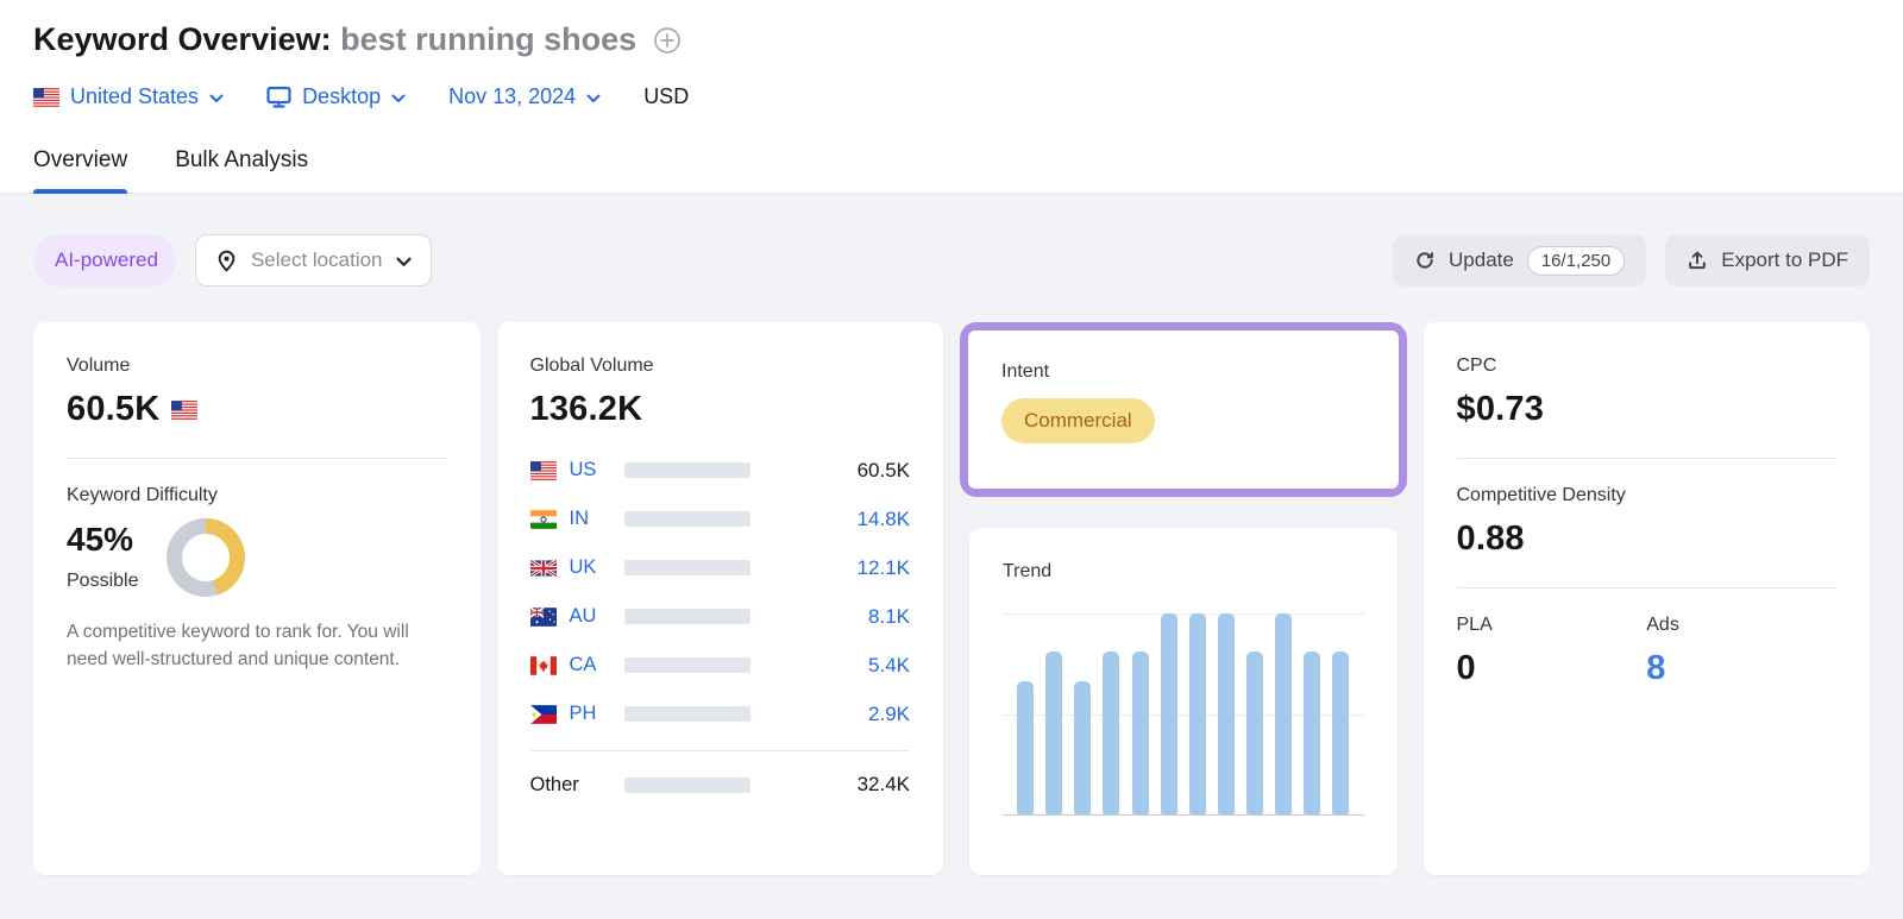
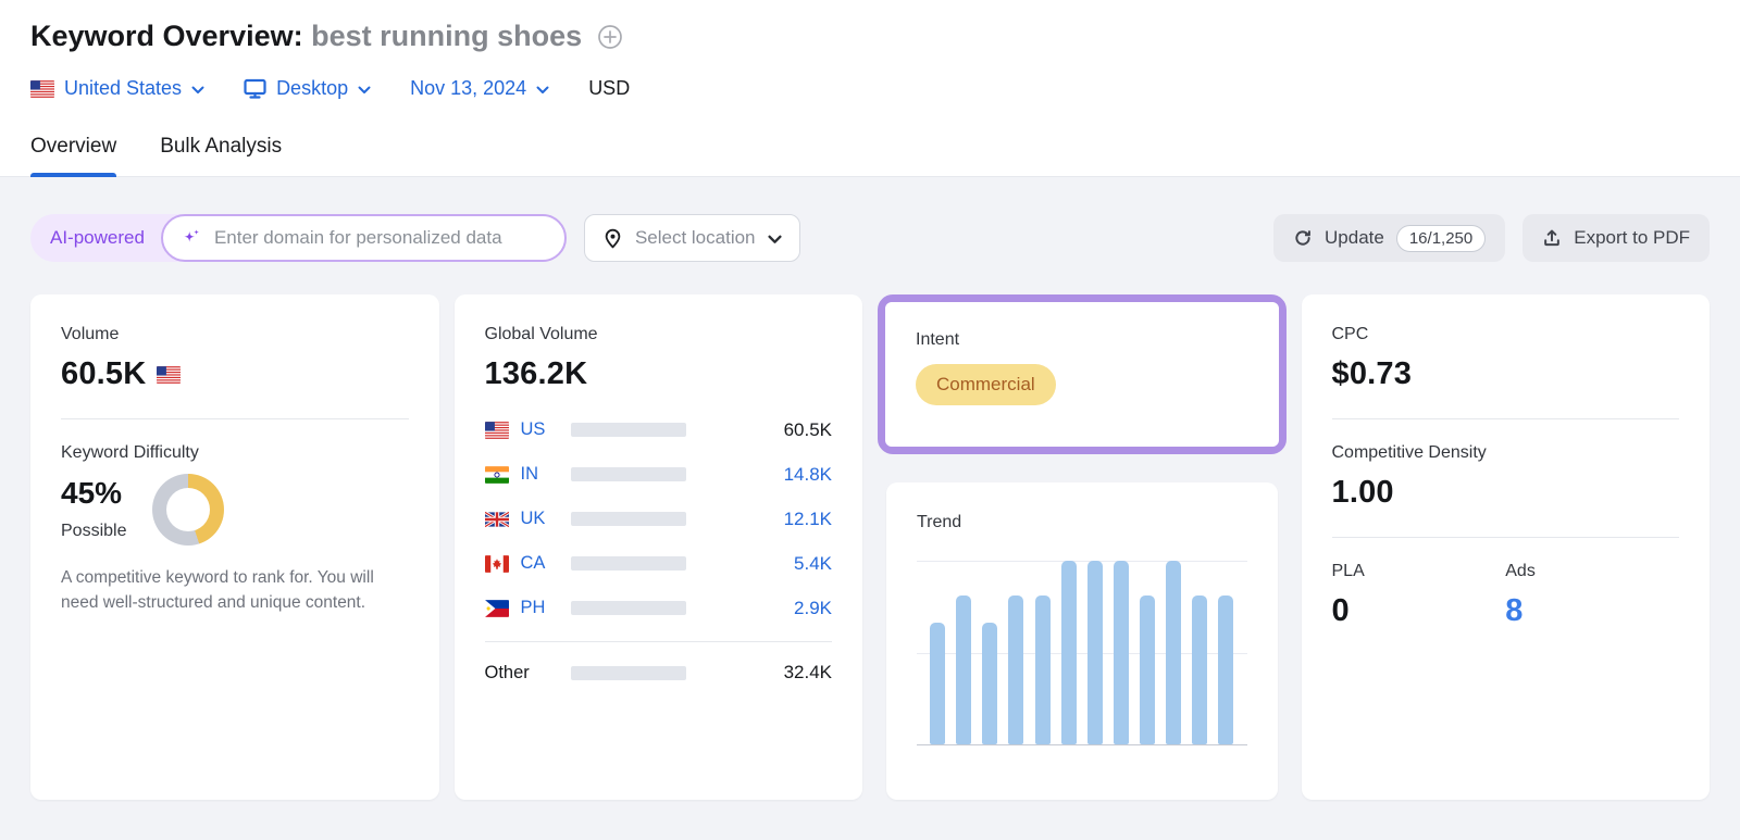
  Keyword Overview: best running shoes
  United States
  Desktop
  Nov 13, 2024
  USD
  Overview
  Bulk Analysis
  AI-powered
+ Enter domain for personalized data
  Select location
  Update
  16/1,250
  Export to PDF
  Volume
  60.5K
  Keyword Difficulty
  45%
  Possible
  A competitive keyword to rank for. You will need well-structured and unique content.
  Global Volume
  136.2K
  US
  60.5K
  IN
  14.8K
  UK
  12.1K
- AU
- 8.1K
  CA
  5.4K
  PH
  2.9K
  Other
  32.4K
  Intent
  Commercial
  Trend
  CPC
  $0.73
  Competitive Density
- 0.88
+ 1.00
  PLA
  0
  Ads
  8
